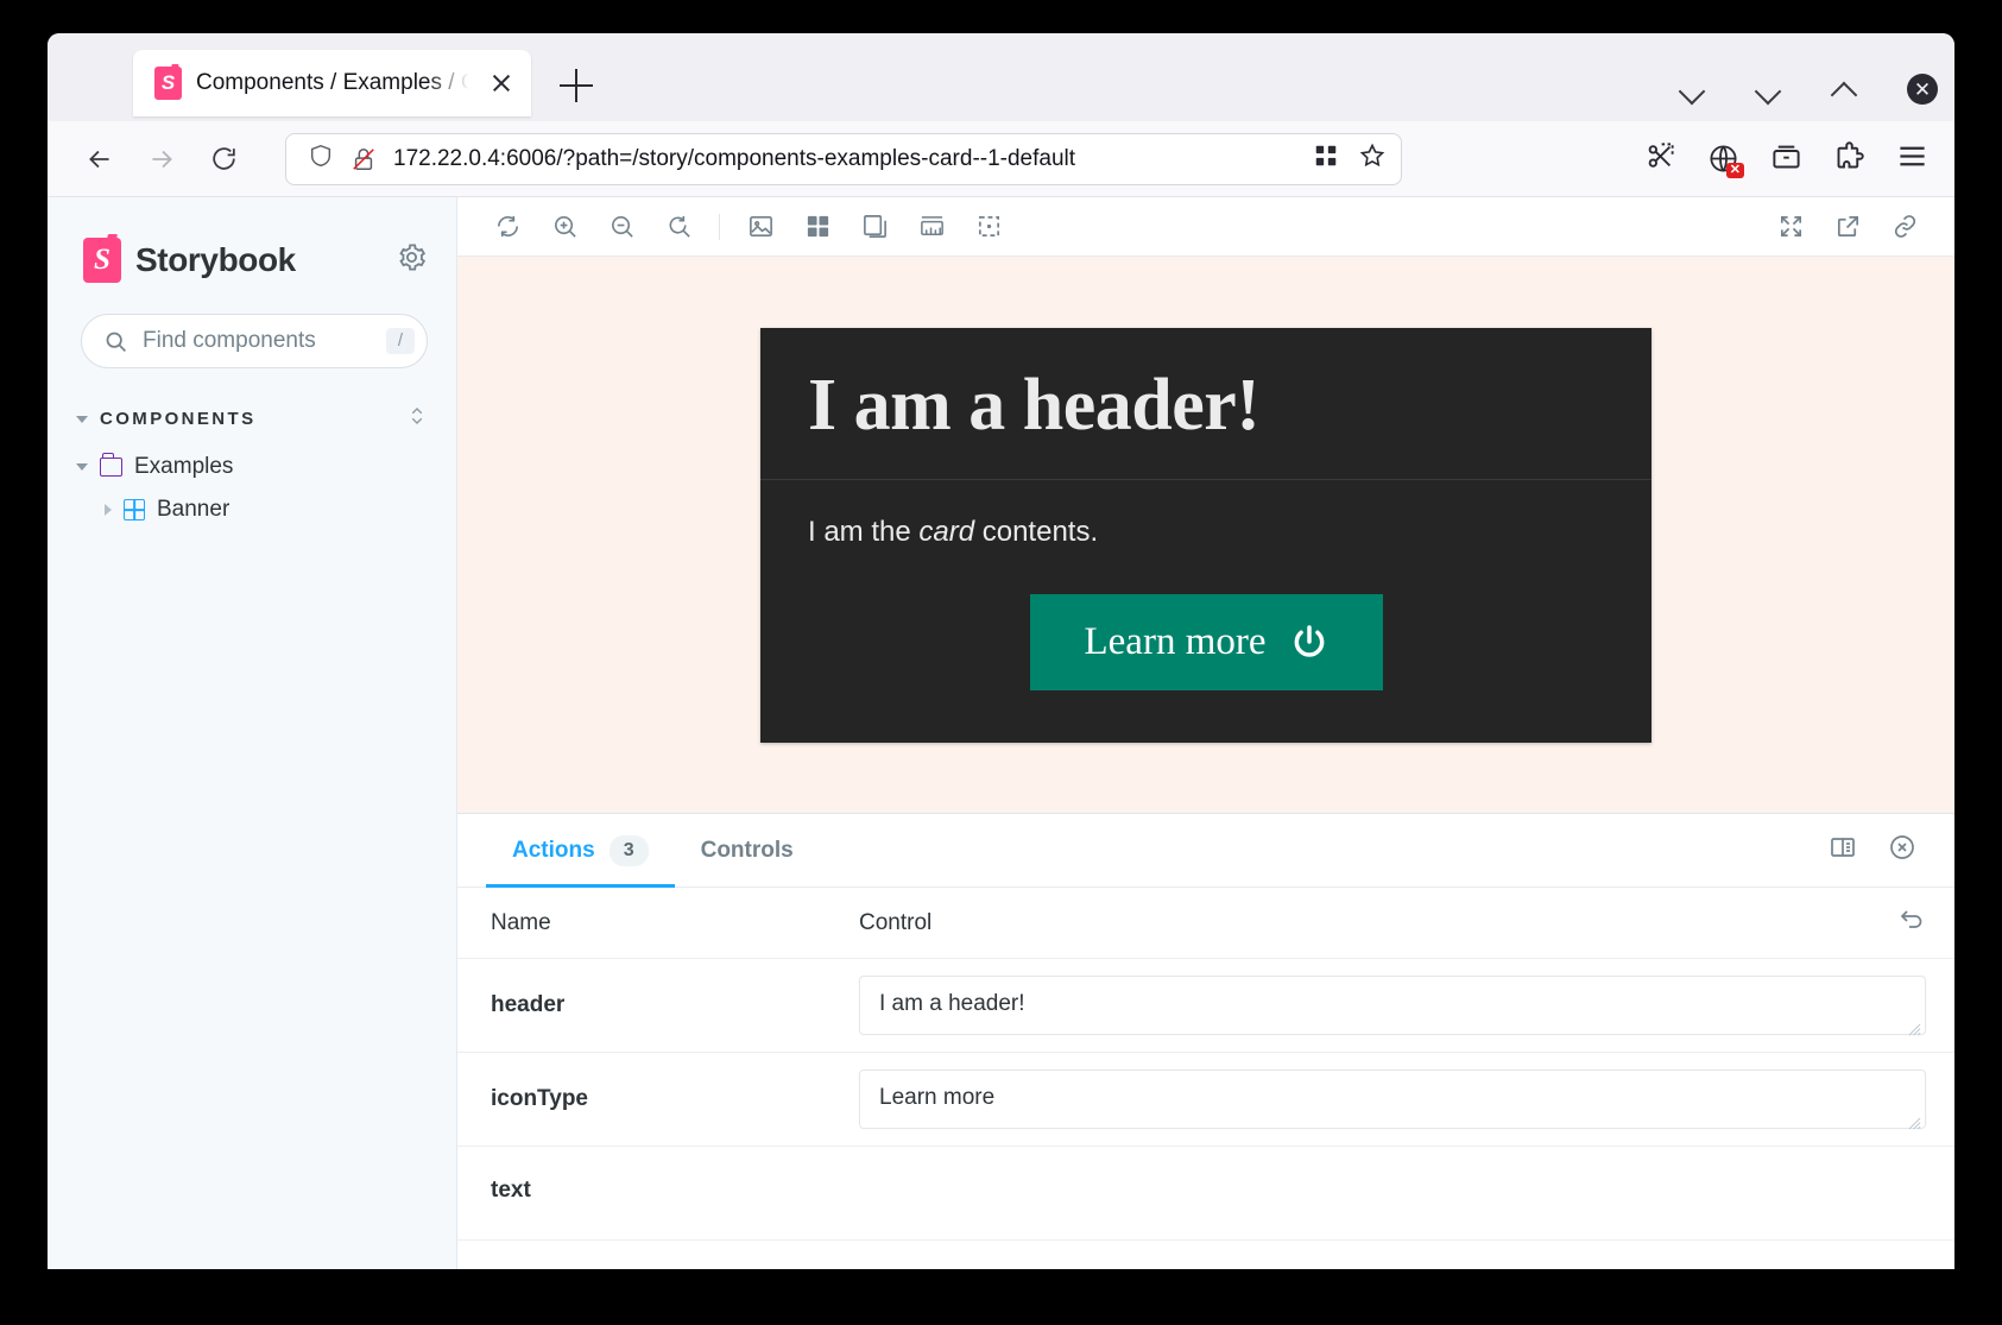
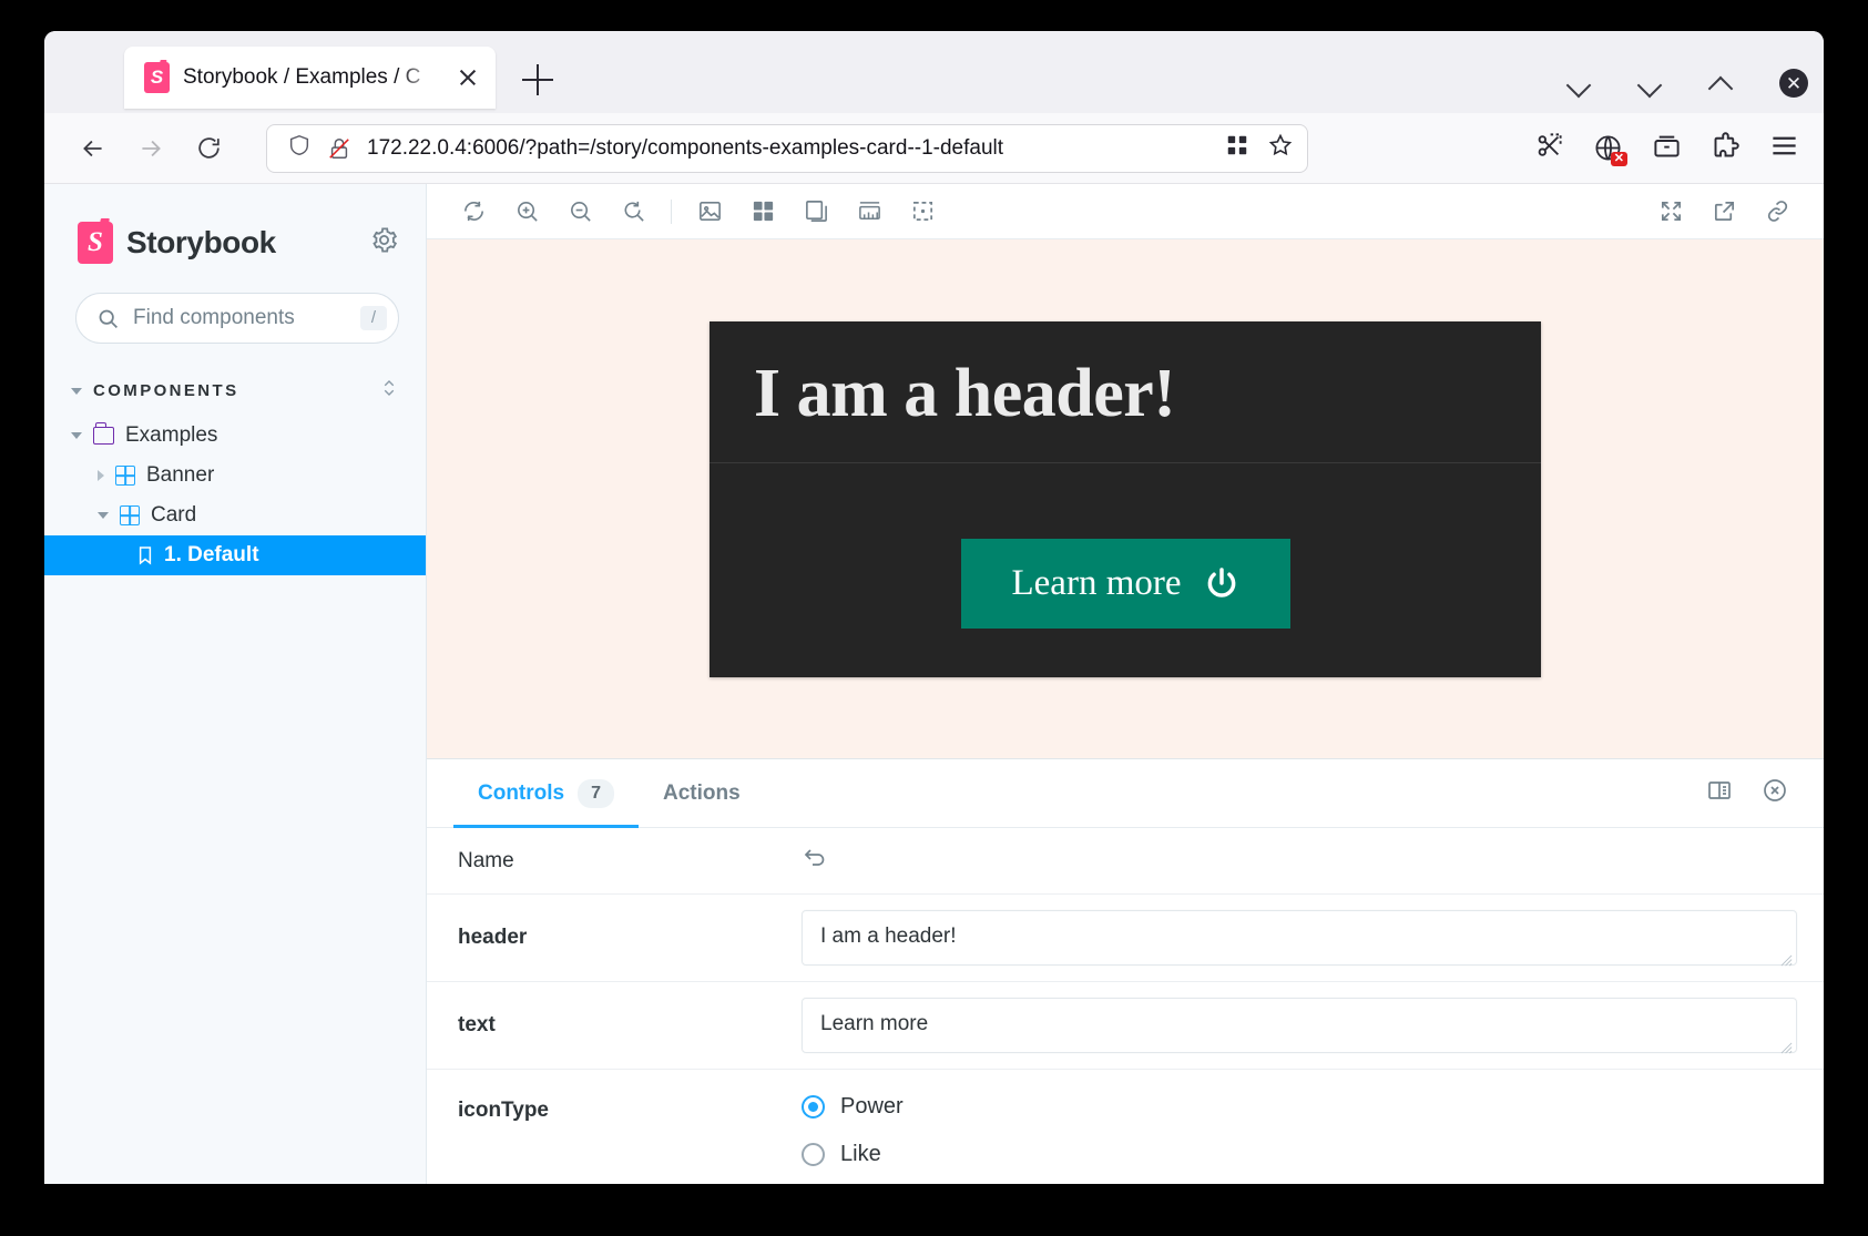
  S
- Components / Examples / C
+ Storybook / Examples / C
  ✕
  172.22.0.4:6006/?path=/story/components-examples-card--1-default
  ✕
  S
  Storybook
  Find components
  /
  COMPONENTS
  Examples
  Banner
+ Card
+ 1. Default
  I am a header!
- I am the card contents.
  Learn more
- Actions
+ Controls
- 3
+ 7
- Controls
+ Actions
  Name
- Control
  header
  I am a header!
- iconType
+ text
  Learn more
- text
+ iconType
+ Power
+ Like
